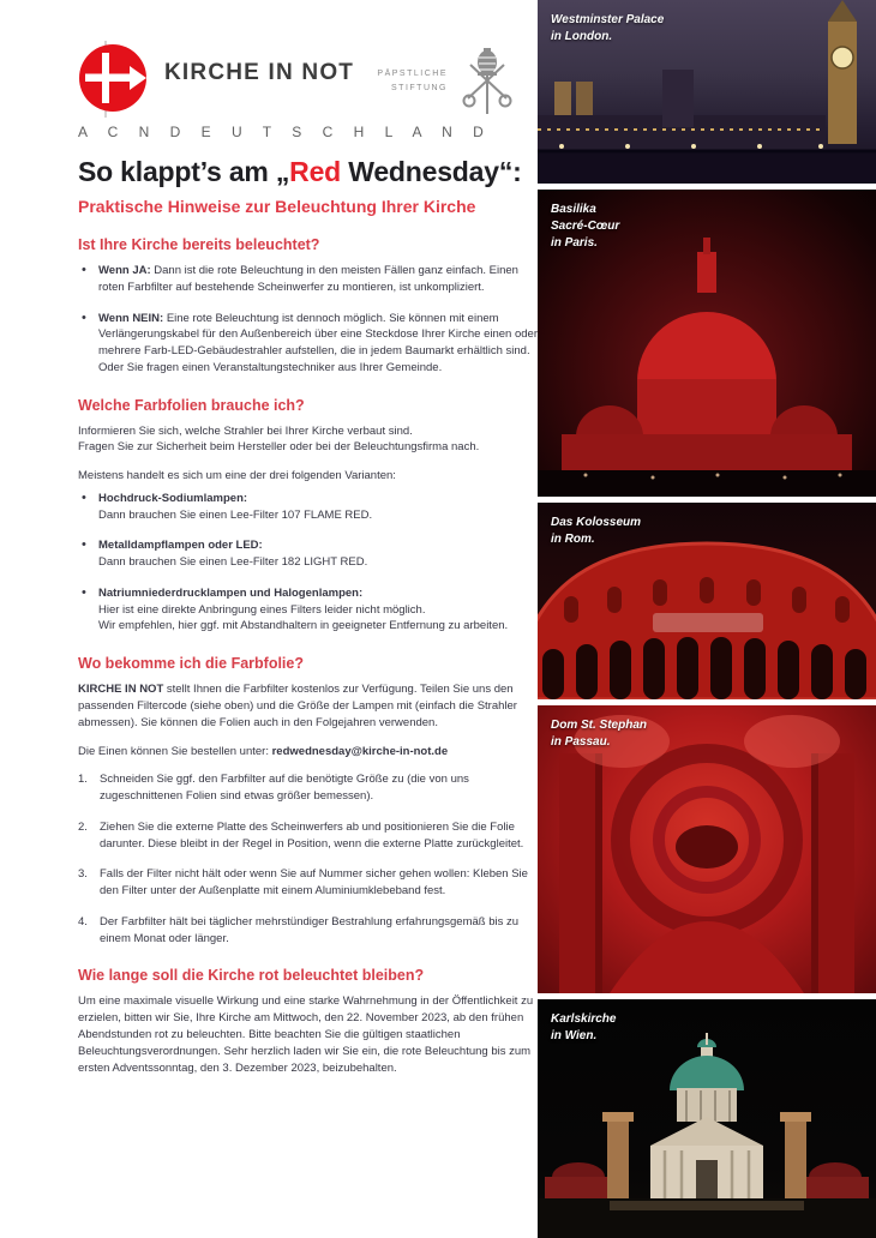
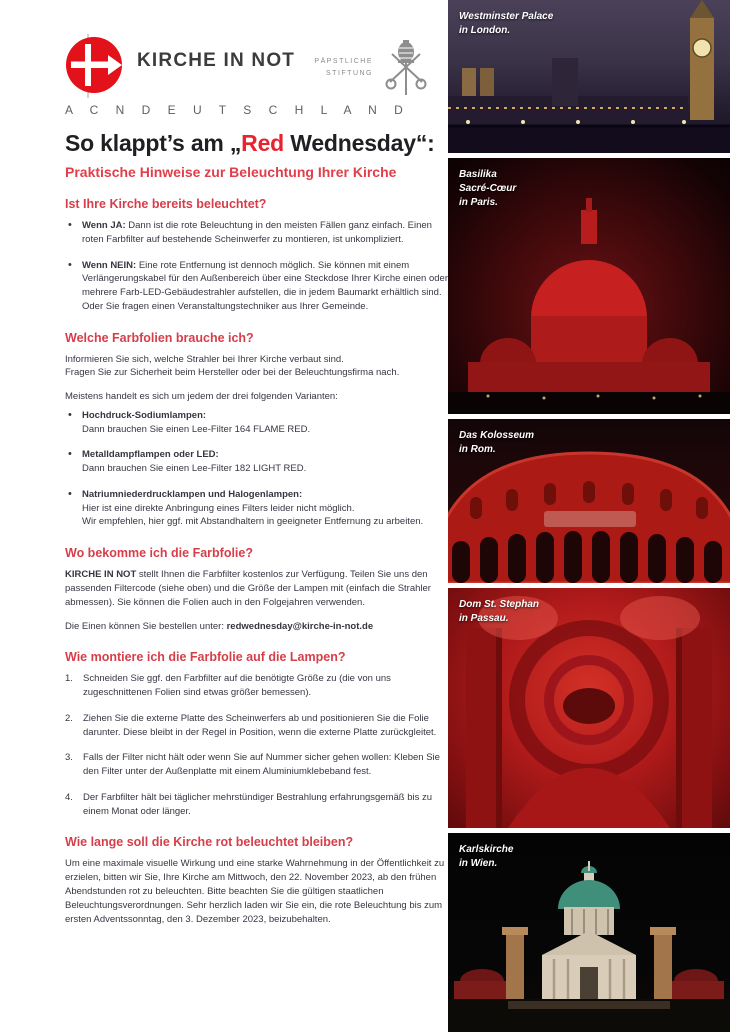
  KIRCHE IN NOT
  A C N D E U T S C H L A N D
  So klappt’s am „Red Wednesday“:
  Praktische Hinweise zur Beleuchtung Ihrer Kirche
  Ist Ihre Kirche bereits beleuchtet?
  Wenn JA: Dann ist die rote Beleuchtung in den meisten Fällen ganz einfach. Einen roten Farbfilter auf bestehende Scheinwerfer zu montieren, ist unkompliziert.
- Wenn NEIN: Eine rote Beleuchtung ist dennoch möglich. Sie können mit einem Verlängerungskabel für den Außenbereich über eine Steckdose Ihrer Kirche einen oder mehrere Farb-LED-Gebäudestrahler aufstellen, die in jedem Baumarkt erhältlich sind. Oder Sie fragen einen Veranstaltungstechniker aus Ihrer Gemeinde.
+ Wenn NEIN: Eine rote Entfernung ist dennoch möglich. Sie können mit einem Verlängerungskabel für den Außenbereich über eine Steckdose Ihrer Kirche einen oder mehrere Farb-LED-Gebäudestrahler aufstellen, die in jedem Baumarkt erhältlich sind. Oder Sie fragen einen Veranstaltungstechniker aus Ihrer Gemeinde.
  Welche Farbfolien brauche ich?
  Informieren Sie sich, welche Strahler bei Ihrer Kirche verbaut sind.
  Fragen Sie zur Sicherheit beim Hersteller oder bei der Beleuchtungsfirma nach.
- Meistens handelt es sich um eine der drei folgenden Varianten:
+ Meistens handelt es sich um jedem der drei folgenden Varianten:
  Hochdruck-Sodiumlampen:
- Dann brauchen Sie einen Lee-Filter 107 FLAME RED.
+ Dann brauchen Sie einen Lee-Filter 164 FLAME RED.
  Metalldampflampen oder LED:
  Dann brauchen Sie einen Lee-Filter 182 LIGHT RED.
  Natriumniederdrucklampen und Halogenlampen:
  Hier ist eine direkte Anbringung eines Filters leider nicht möglich.
  Wir empfehlen, hier ggf. mit Abstandhaltern in geeigneter Entfernung zu arbeiten.
  Wo bekomme ich die Farbfolie?
  KIRCHE IN NOT stellt Ihnen die Farbfilter kostenlos zur Verfügung. Teilen Sie uns den passenden Filtercode (siehe oben) und die Größe der Lampen mit (einfach die Strahler abmessen). Sie können die Folien auch in den Folgejahren verwenden.
  Die Einen können Sie bestellen unter: redwednesday@kirche-in-not.de
+ Wie montiere ich die Farbfolie auf die Lampen?
  1.
  Schneiden Sie ggf. den Farbfilter auf die benötigte Größe zu (die von uns zugeschnittenen Folien sind etwas größer bemessen).
  2.
  Ziehen Sie die externe Platte des Scheinwerfers ab und positionieren Sie die Folie darunter. Diese bleibt in der Regel in Position, wenn die externe Platte zurückgleitet.
  3.
  Falls der Filter nicht hält oder wenn Sie auf Nummer sicher gehen wollen: Kleben Sie den Filter unter der Außenplatte mit einem Aluminiumklebeband fest.
  4.
  Der Farbfilter hält bei täglicher mehrstündiger Bestrahlung erfahrungsgemäß bis zu einem Monat oder länger.
  Wie lange soll die Kirche rot beleuchtet bleiben?
  Um eine maximale visuelle Wirkung und eine starke Wahrnehmung in der Öffentlichkeit zu erzielen, bitten wir Sie, Ihre Kirche am Mittwoch, den 22. November 2023, ab den frühen Abendstunden rot zu beleuchten. Bitte beachten Sie die gültigen staatlichen Beleuchtungsverordnungen. Sehr herzlich laden wir Sie ein, die rote Beleuchtung bis zum ersten Adventssonntag, den 3. Dezember 2023, beizubehalten.
  Westminster Palace
  in London.
  Basilika
  Sacré-Cœur
  in Paris.
  Das Kolosseum
  in Rom.
  Dom St. Stephan
  in Passau.
  Karlskirche
  in Wien.
